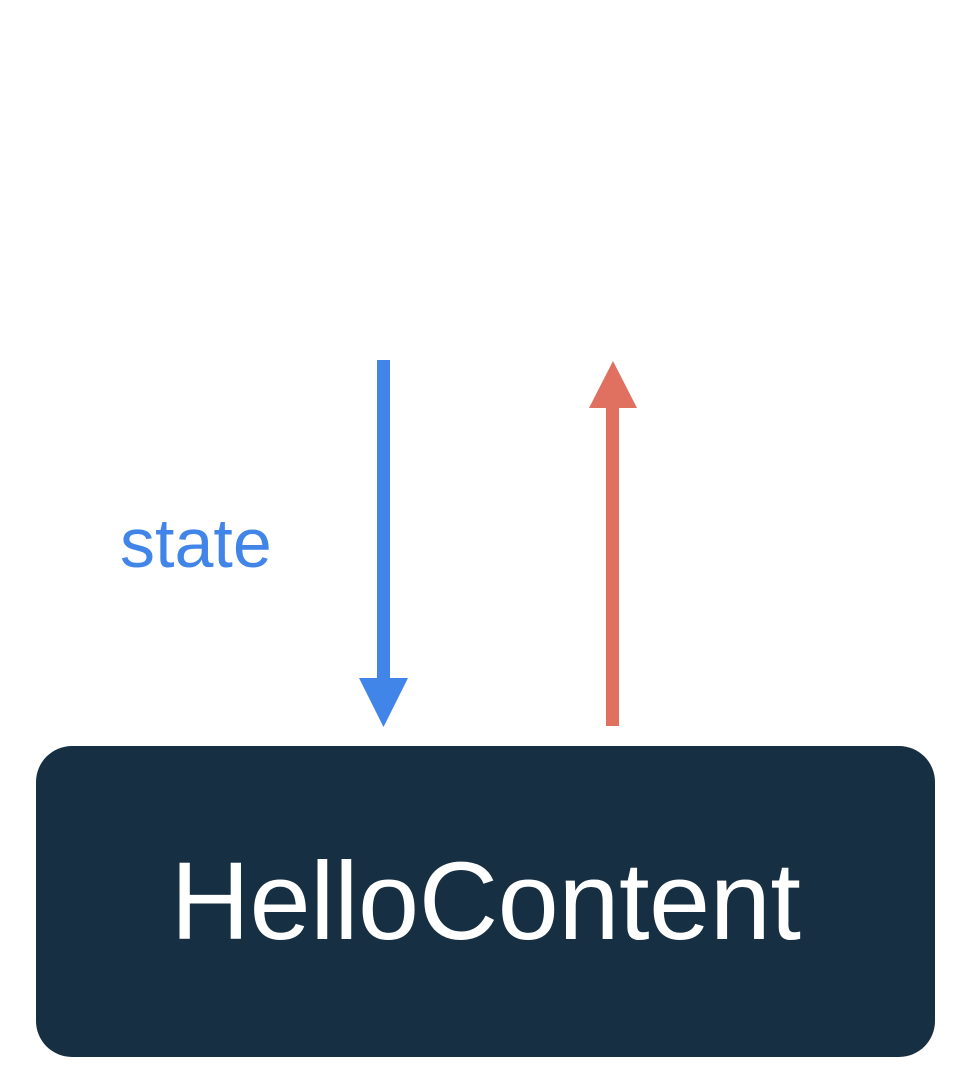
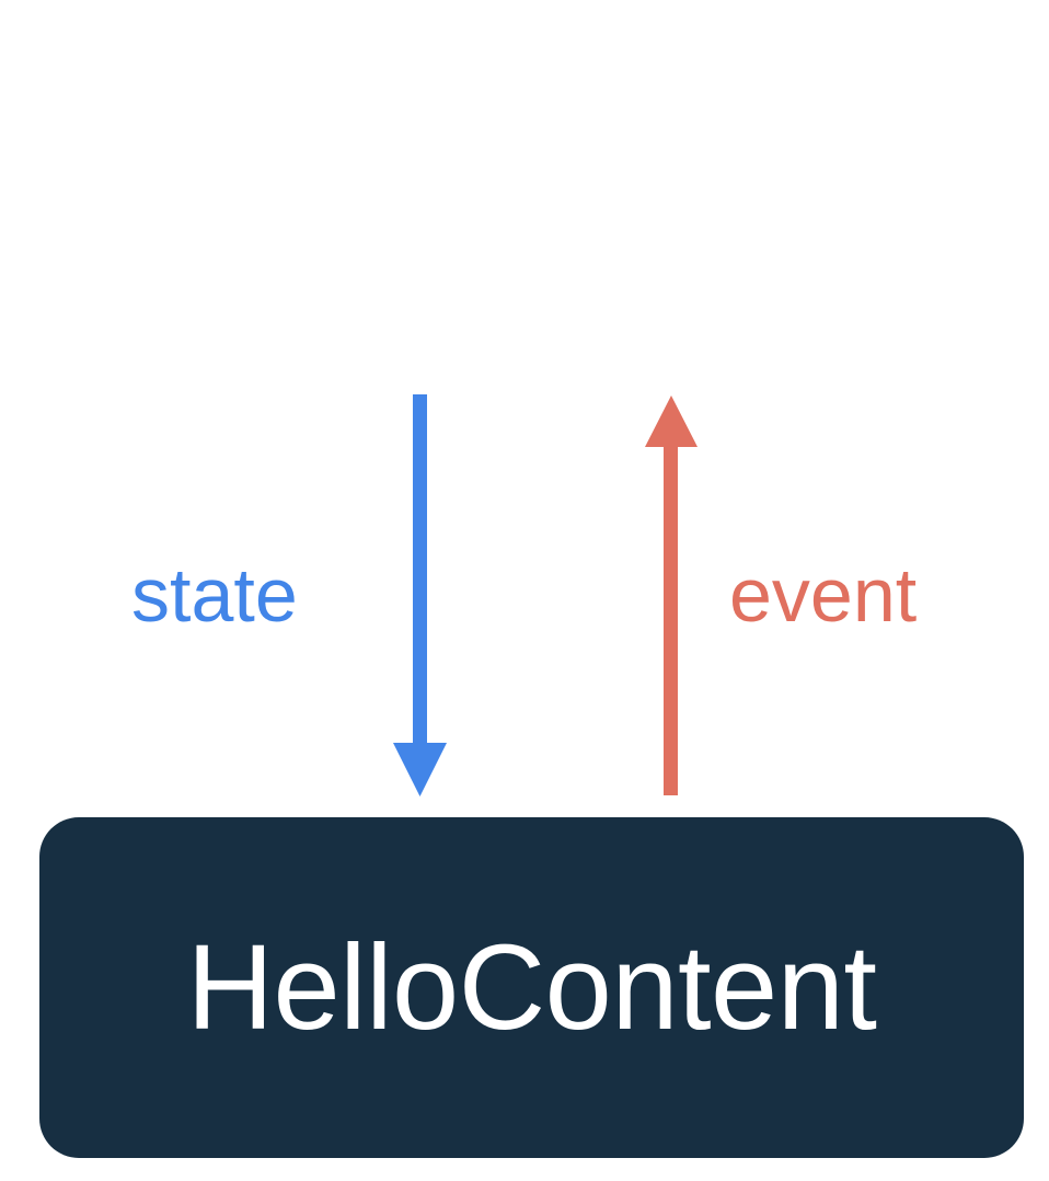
  state
+ event
  HelloContent
